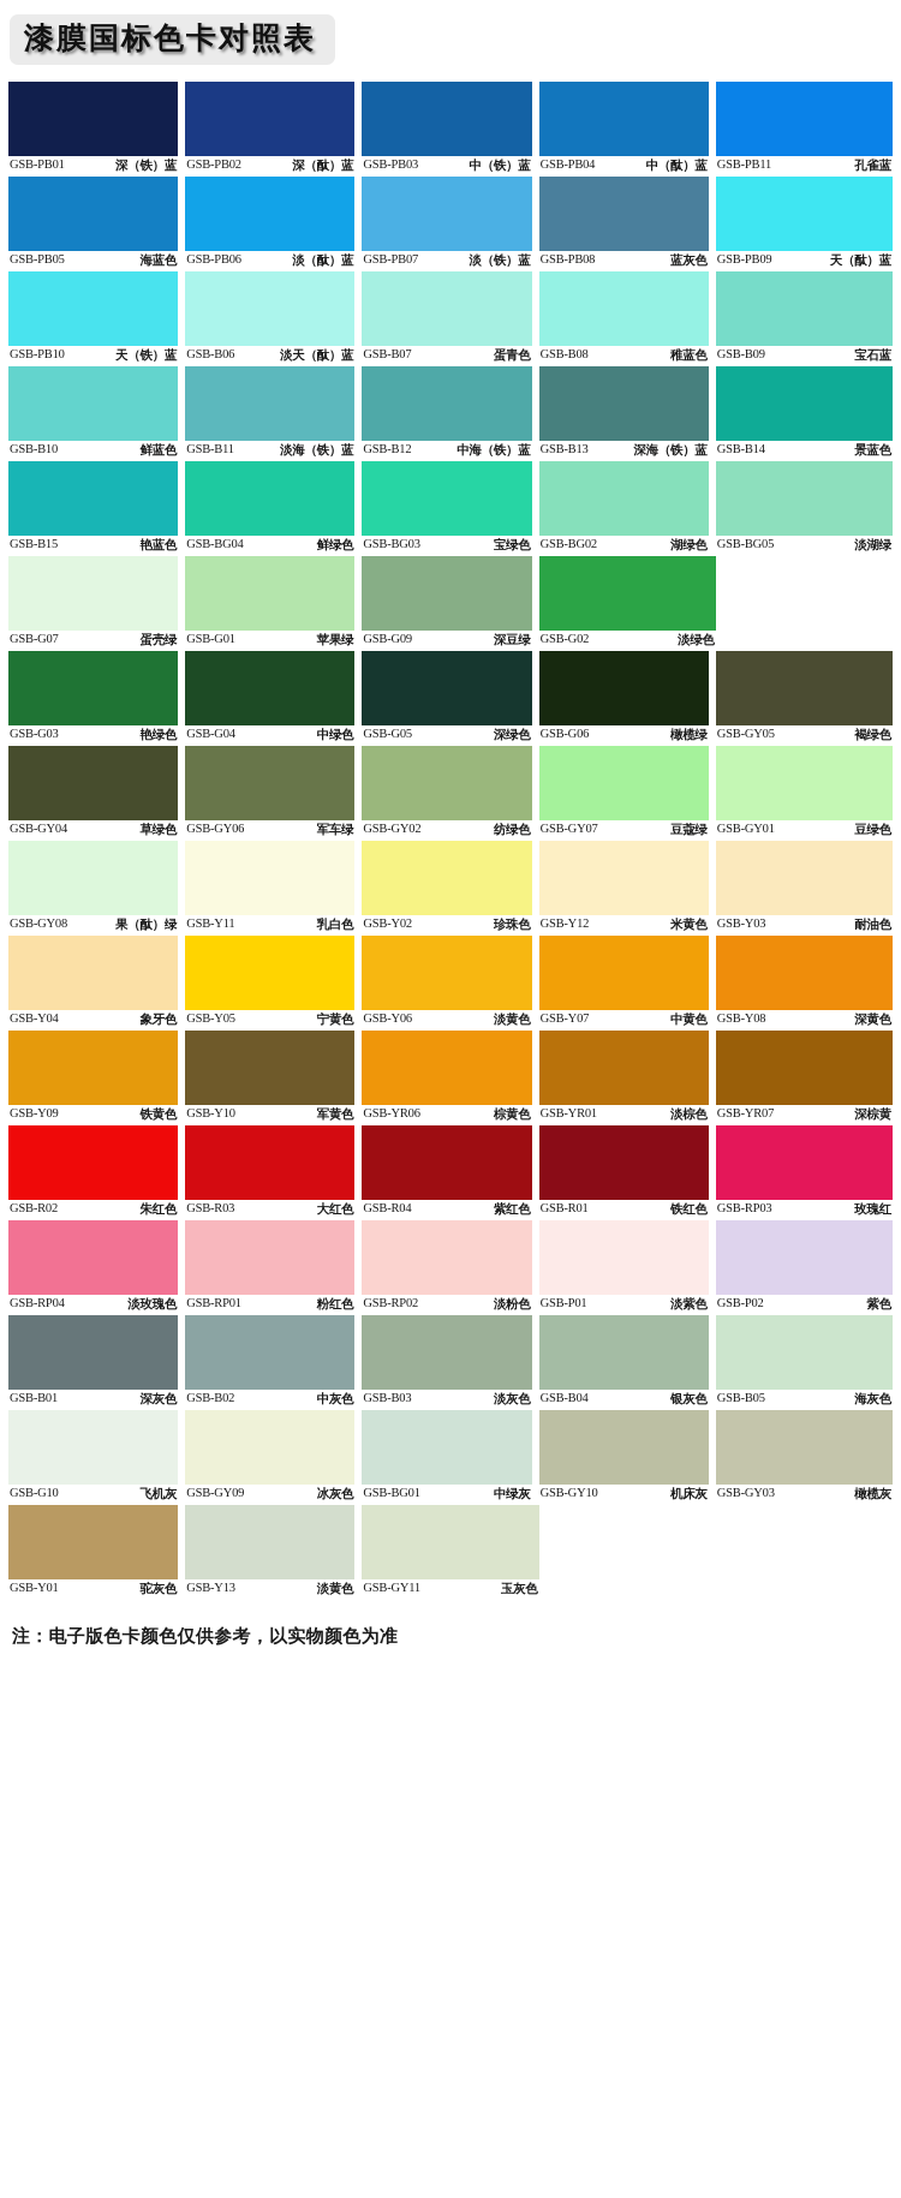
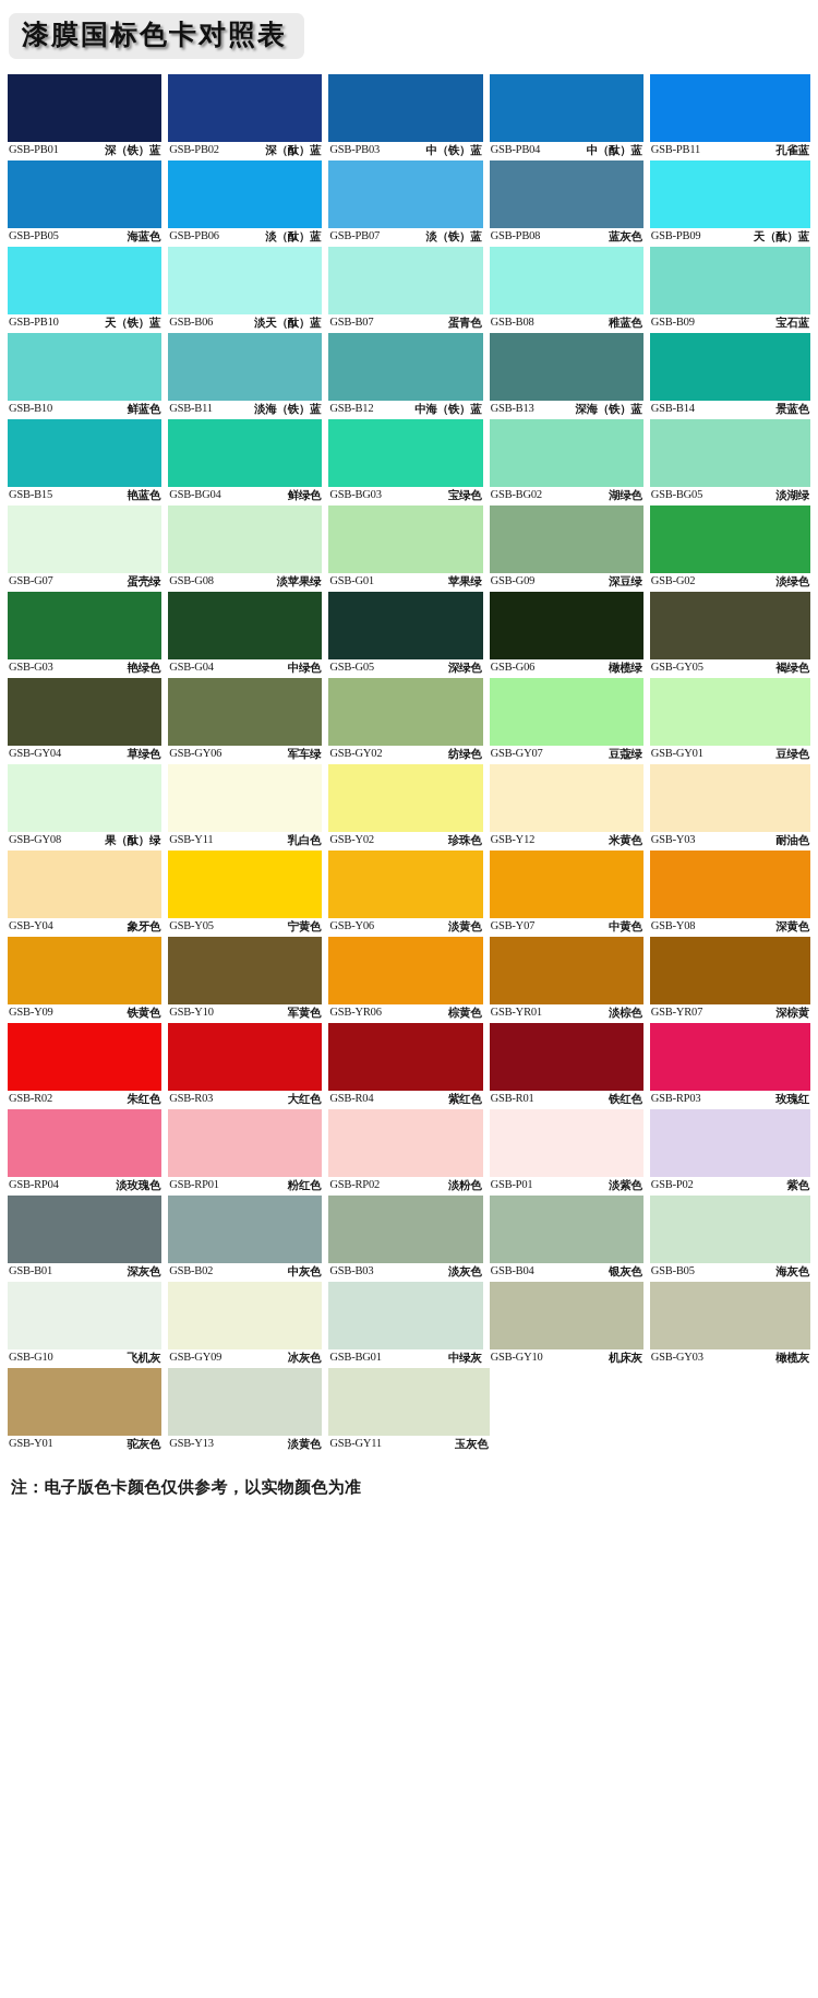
  漆膜国标色卡对照表
  GSB-PB01
  深（铁）蓝
  GSB-PB02
  深（酞）蓝
  GSB-PB03
  中（铁）蓝
  GSB-PB04
  中（酞）蓝
  GSB-PB11
  孔雀蓝
  GSB-PB05
  海蓝色
  GSB-PB06
  淡（酞）蓝
  GSB-PB07
  淡（铁）蓝
  GSB-PB08
  蓝灰色
  GSB-PB09
  天（酞）蓝
  GSB-PB10
  天（铁）蓝
  GSB-B06
  淡天（酞）蓝
  GSB-B07
  蛋青色
  GSB-B08
  稚蓝色
  GSB-B09
  宝石蓝
  GSB-B10
  鲜蓝色
  GSB-B11
  淡海（铁）蓝
  GSB-B12
  中海（铁）蓝
  GSB-B13
  深海（铁）蓝
  GSB-B14
  景蓝色
  GSB-B15
  艳蓝色
  GSB-BG04
  鲜绿色
  GSB-BG03
  宝绿色
  GSB-BG02
  湖绿色
  GSB-BG05
  淡湖绿
  GSB-G07
  蛋壳绿
+ GSB-G08
+ 淡苹果绿
  GSB-G01
  苹果绿
  GSB-G09
  深豆绿
  GSB-G02
  淡绿色
  GSB-G03
  艳绿色
  GSB-G04
  中绿色
  GSB-G05
  深绿色
  GSB-G06
  橄榄绿
  GSB-GY05
  褐绿色
  GSB-GY04
  草绿色
  GSB-GY06
  军车绿
  GSB-GY02
  纺绿色
  GSB-GY07
  豆蔻绿
  GSB-GY01
  豆绿色
  GSB-GY08
  果（酞）绿
  GSB-Y11
  乳白色
  GSB-Y02
  珍珠色
  GSB-Y12
  米黄色
  GSB-Y03
  耐油色
  GSB-Y04
  象牙色
  GSB-Y05
  宁黄色
  GSB-Y06
  淡黄色
  GSB-Y07
  中黄色
  GSB-Y08
  深黄色
  GSB-Y09
  铁黄色
  GSB-Y10
  军黄色
  GSB-YR06
  棕黄色
  GSB-YR01
  淡棕色
  GSB-YR07
  深棕黄
  GSB-R02
  朱红色
  GSB-R03
  大红色
  GSB-R04
  紫红色
  GSB-R01
  铁红色
  GSB-RP03
  玫瑰红
  GSB-RP04
  淡玫瑰色
  GSB-RP01
  粉红色
  GSB-RP02
  淡粉色
  GSB-P01
  淡紫色
  GSB-P02
  紫色
  GSB-B01
  深灰色
  GSB-B02
  中灰色
  GSB-B03
  淡灰色
  GSB-B04
  银灰色
  GSB-B05
  海灰色
  GSB-G10
  飞机灰
  GSB-GY09
  冰灰色
  GSB-BG01
  中绿灰
  GSB-GY10
  机床灰
  GSB-GY03
  橄榄灰
  GSB-Y01
  驼灰色
  GSB-Y13
  淡黄色
  GSB-GY11
  玉灰色
  注：电子版色卡颜色仅供参考，以实物颜色为准
